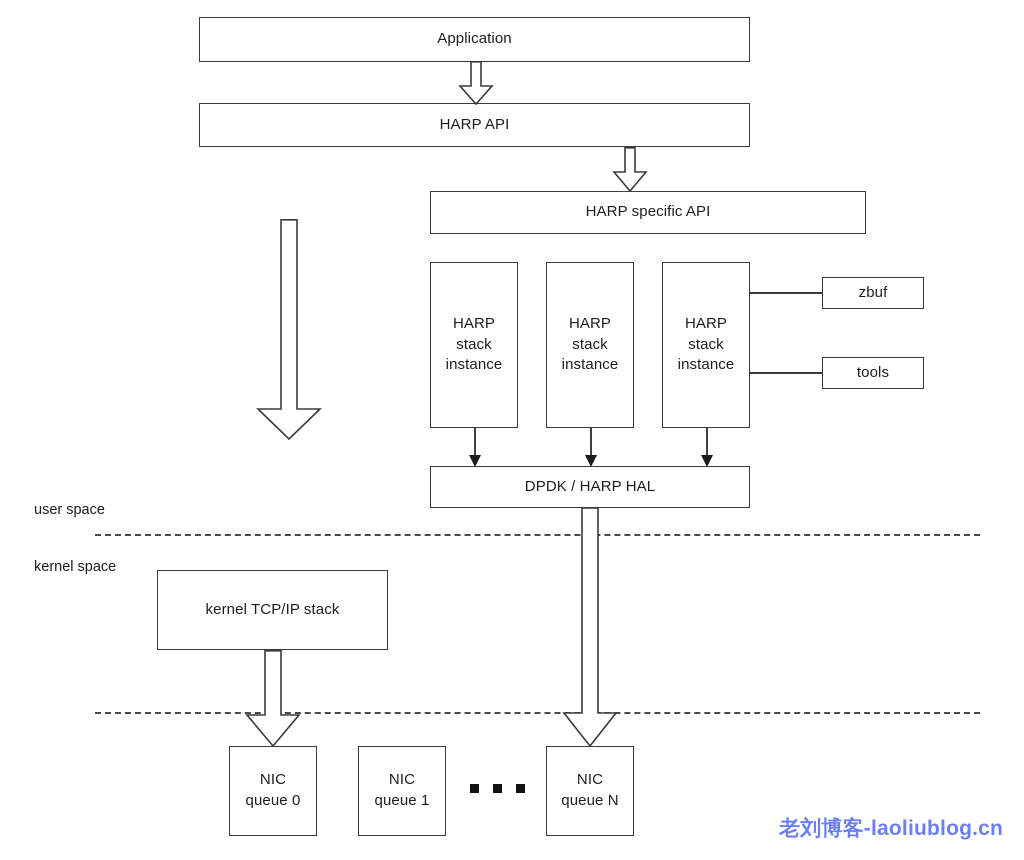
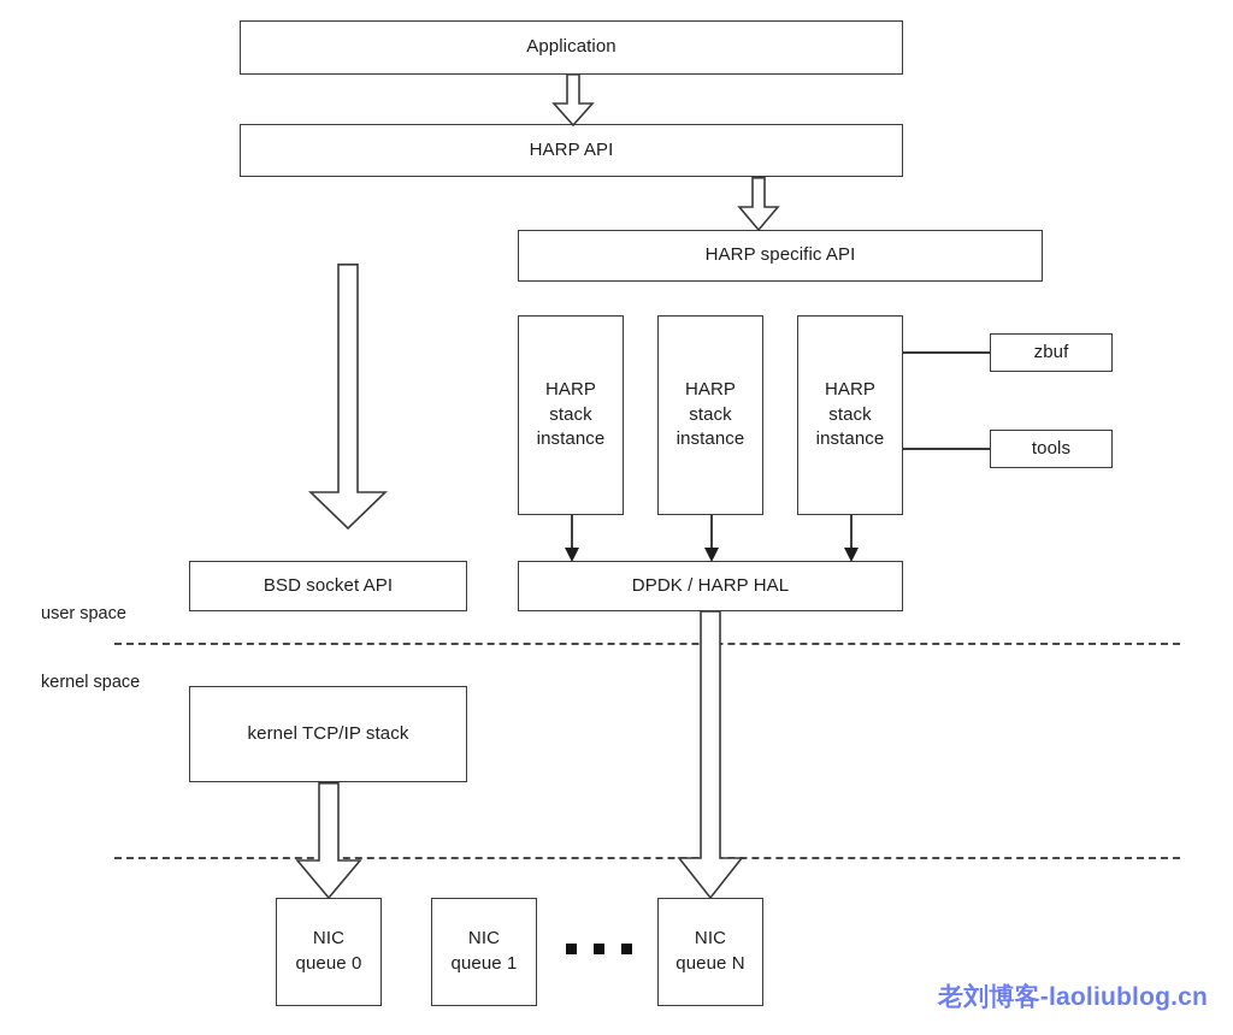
  Application
  HARP API
  HARP specific API
  HARP
  stack
  instance
  HARP
  stack
  instance
  HARP
  stack
  instance
  zbuf
  tools
+ BSD socket API
  DPDK / HARP HAL
  kernel TCP/IP stack
  NIC
  queue 0
  NIC
  queue 1
  NIC
  queue N
  user space
  kernel space
  老刘博客-laoliublog.cn
